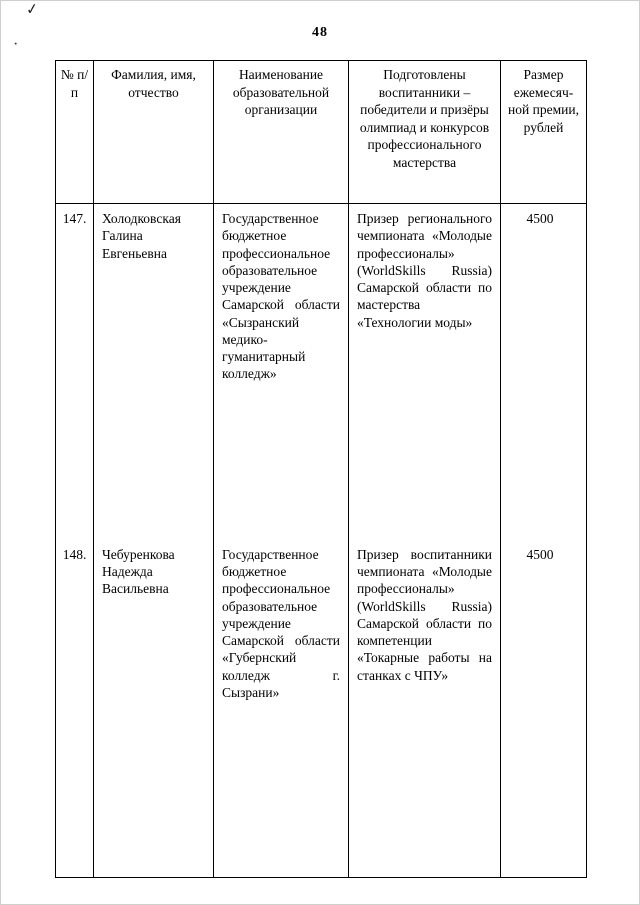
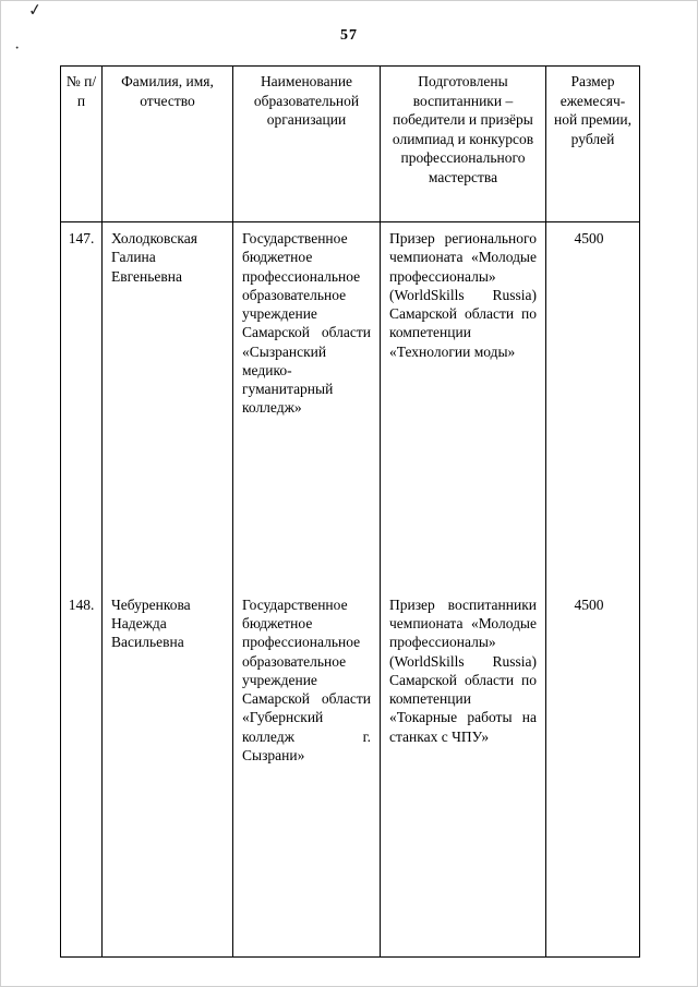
  ·
- 48
+ 57
  № п/п	Фамилия, имя, отчество	Наименование образовательной организации	Подготовлены воспитанники – победители и призёры олимпиад и конкурсов профессионального мастерства	Размер ежемесяч-ной премии, рублей
- 147.	Холодковская Галина Евгеньевна	Государственное бюджетное профессиональное образовательное учреждение Самарской области «Сызранский медико-гуманитарный колледж»	Призер регионального чемпионата «Молодые профессионалы» (WorldSkills Russia) Самарской области по мастерства «Технологии моды»	4500
+ 147.	Холодковская Галина Евгеньевна	Государственное бюджетное профессиональное образовательное учреждение Самарской области «Сызранский медико-гуманитарный колледж»	Призер регионального чемпионата «Молодые профессионалы» (WorldSkills Russia) Самарской области по компетенции «Технологии моды»	4500
  148.	Чебуренкова Надежда Васильевна	Государственное бюджетное профессиональное образовательное учреждение Самарской области «Губернский колледж г. Сызрани»	Призер воспитанники чемпионата «Молодые профессионалы» (WorldSkills Russia) Самарской области по компетенции «Токарные работы на станках с ЧПУ»	4500
